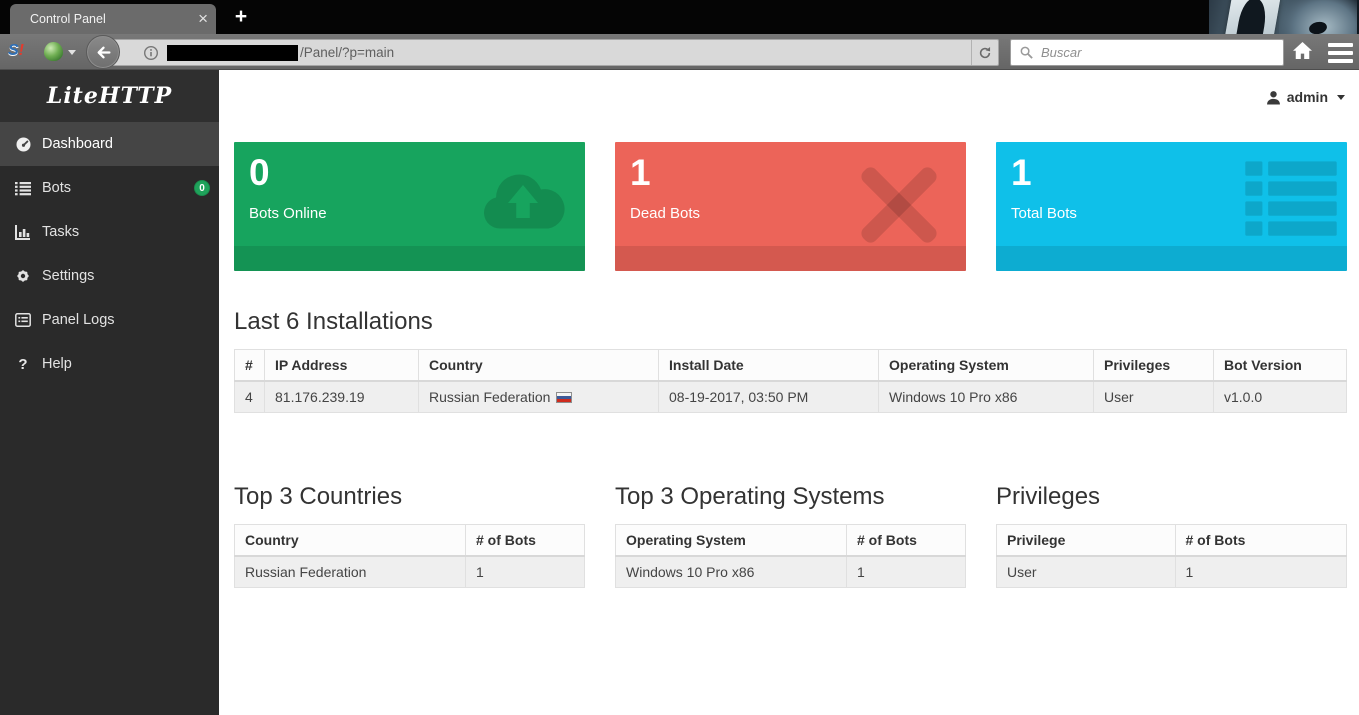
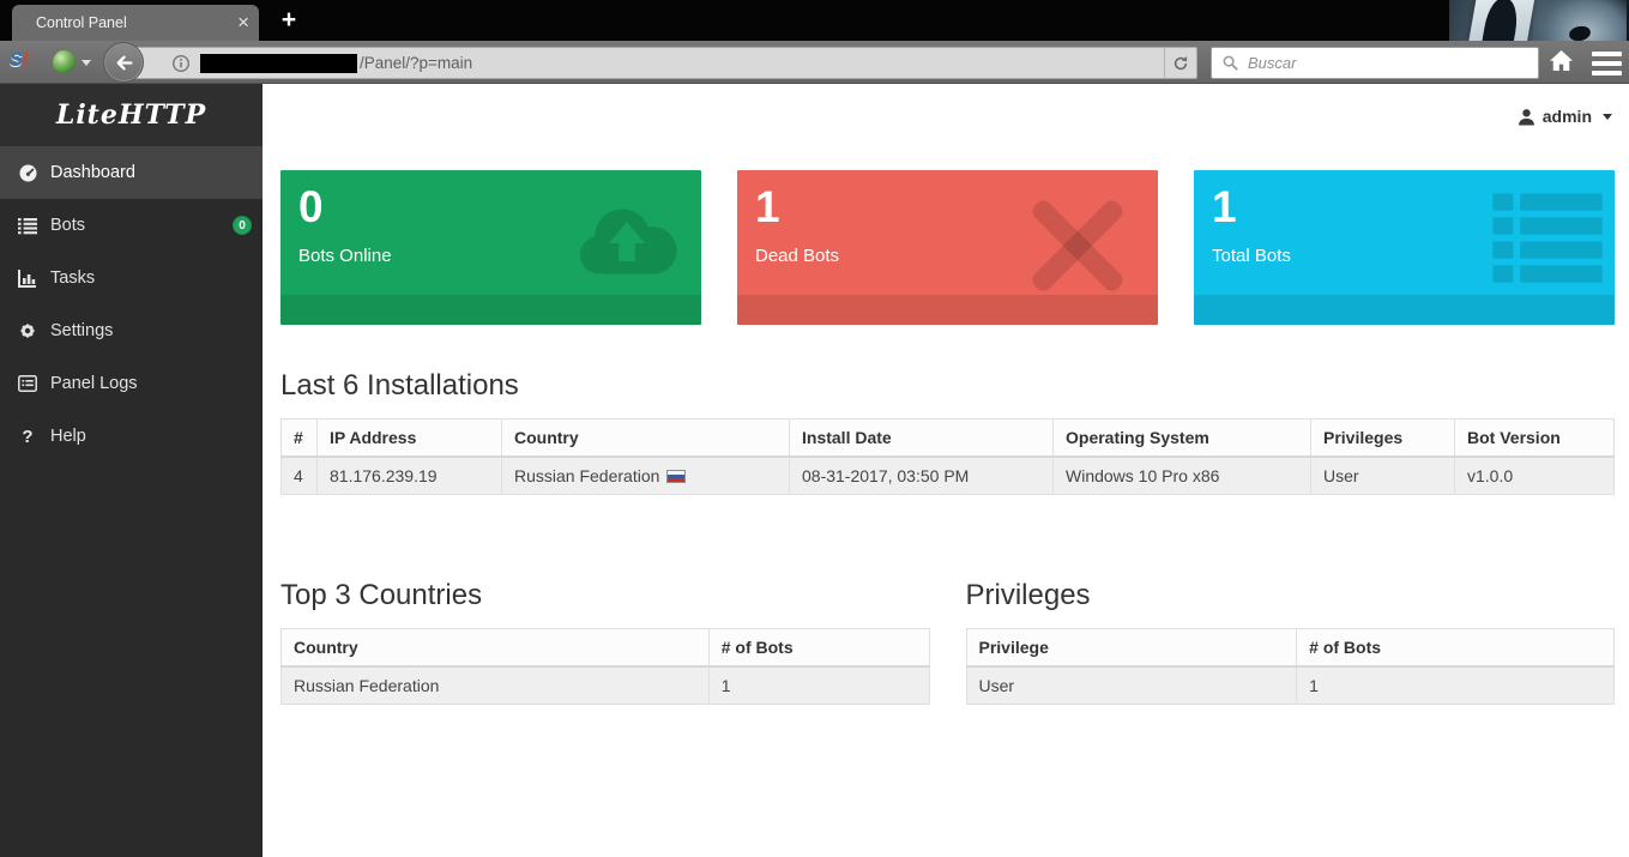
  Control Panel
  ×
  +
  S!
  /Panel/?p=main
  Buscar
  LiteHTTP
  Dashboard
  Bots
  0
  Tasks
  Settings
  Panel Logs
  ?
  Help
  admin
  0
  Bots Online
  1
  Dead Bots
  1
  Total Bots
  Last 6 Installations
  #	IP Address	Country	Install Date	Operating System	Privileges	Bot Version
- 4	81.176.239.19	Russian Federation	08-19-2017, 03:50 PM	Windows 10 Pro x86	User	v1.0.0
+ 4	81.176.239.19	Russian Federation	08-31-2017, 03:50 PM	Windows 10 Pro x86	User	v1.0.0
  Top 3 Countries
  Country	# of Bots
  Russian Federation	1
- Top 3 Operating Systems
- Operating System	# of Bots
- Windows 10 Pro x86	1
  Privileges
  Privilege	# of Bots
  User	1
